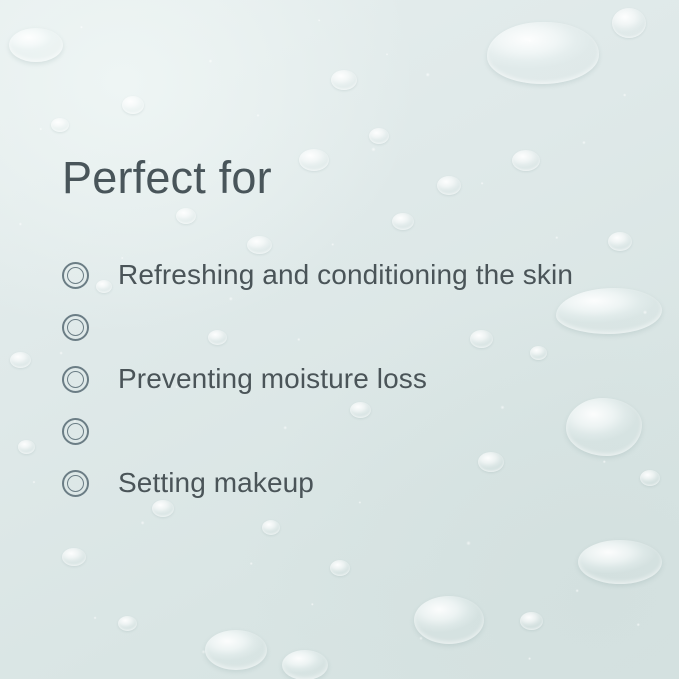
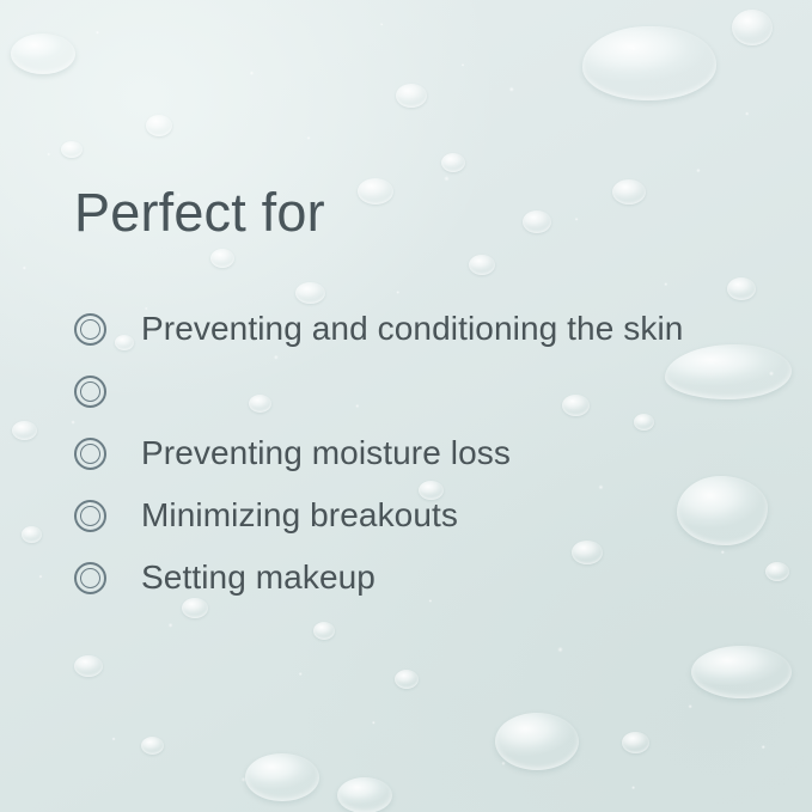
  Perfect for
- Refreshing and conditioning the skin
+ Preventing and conditioning the skin
  Preventing moisture loss
+ Minimizing breakouts
  Setting makeup
